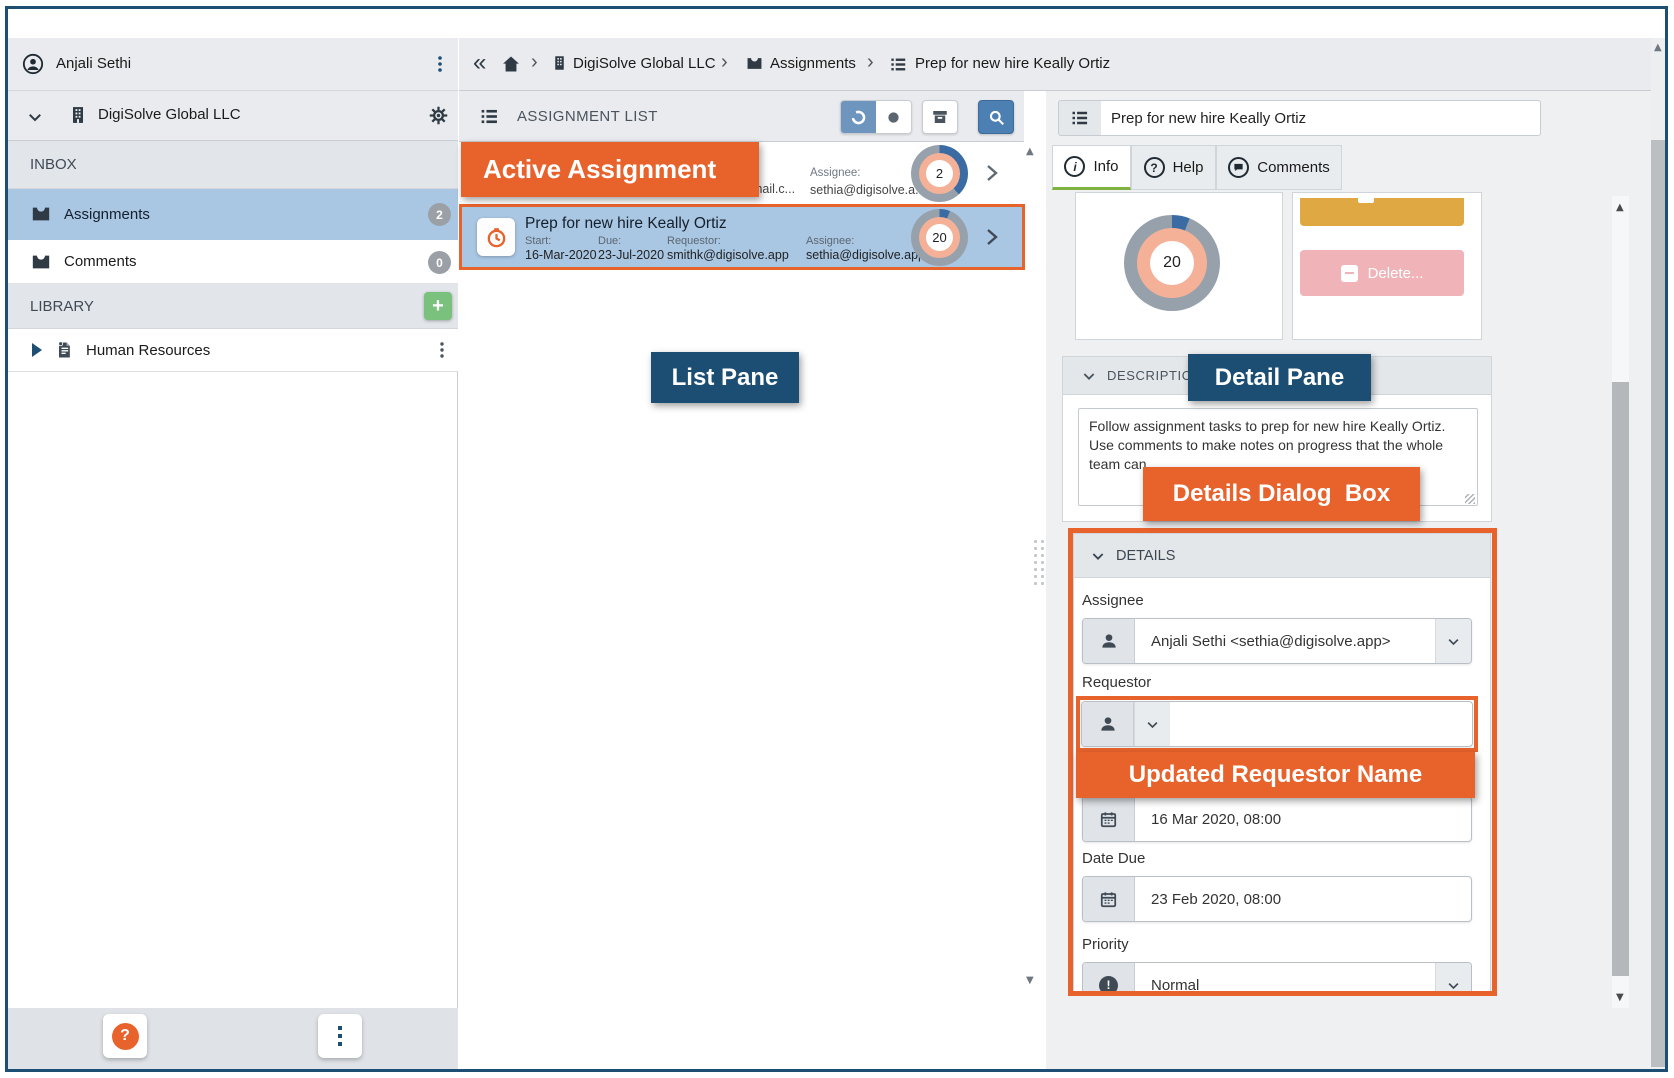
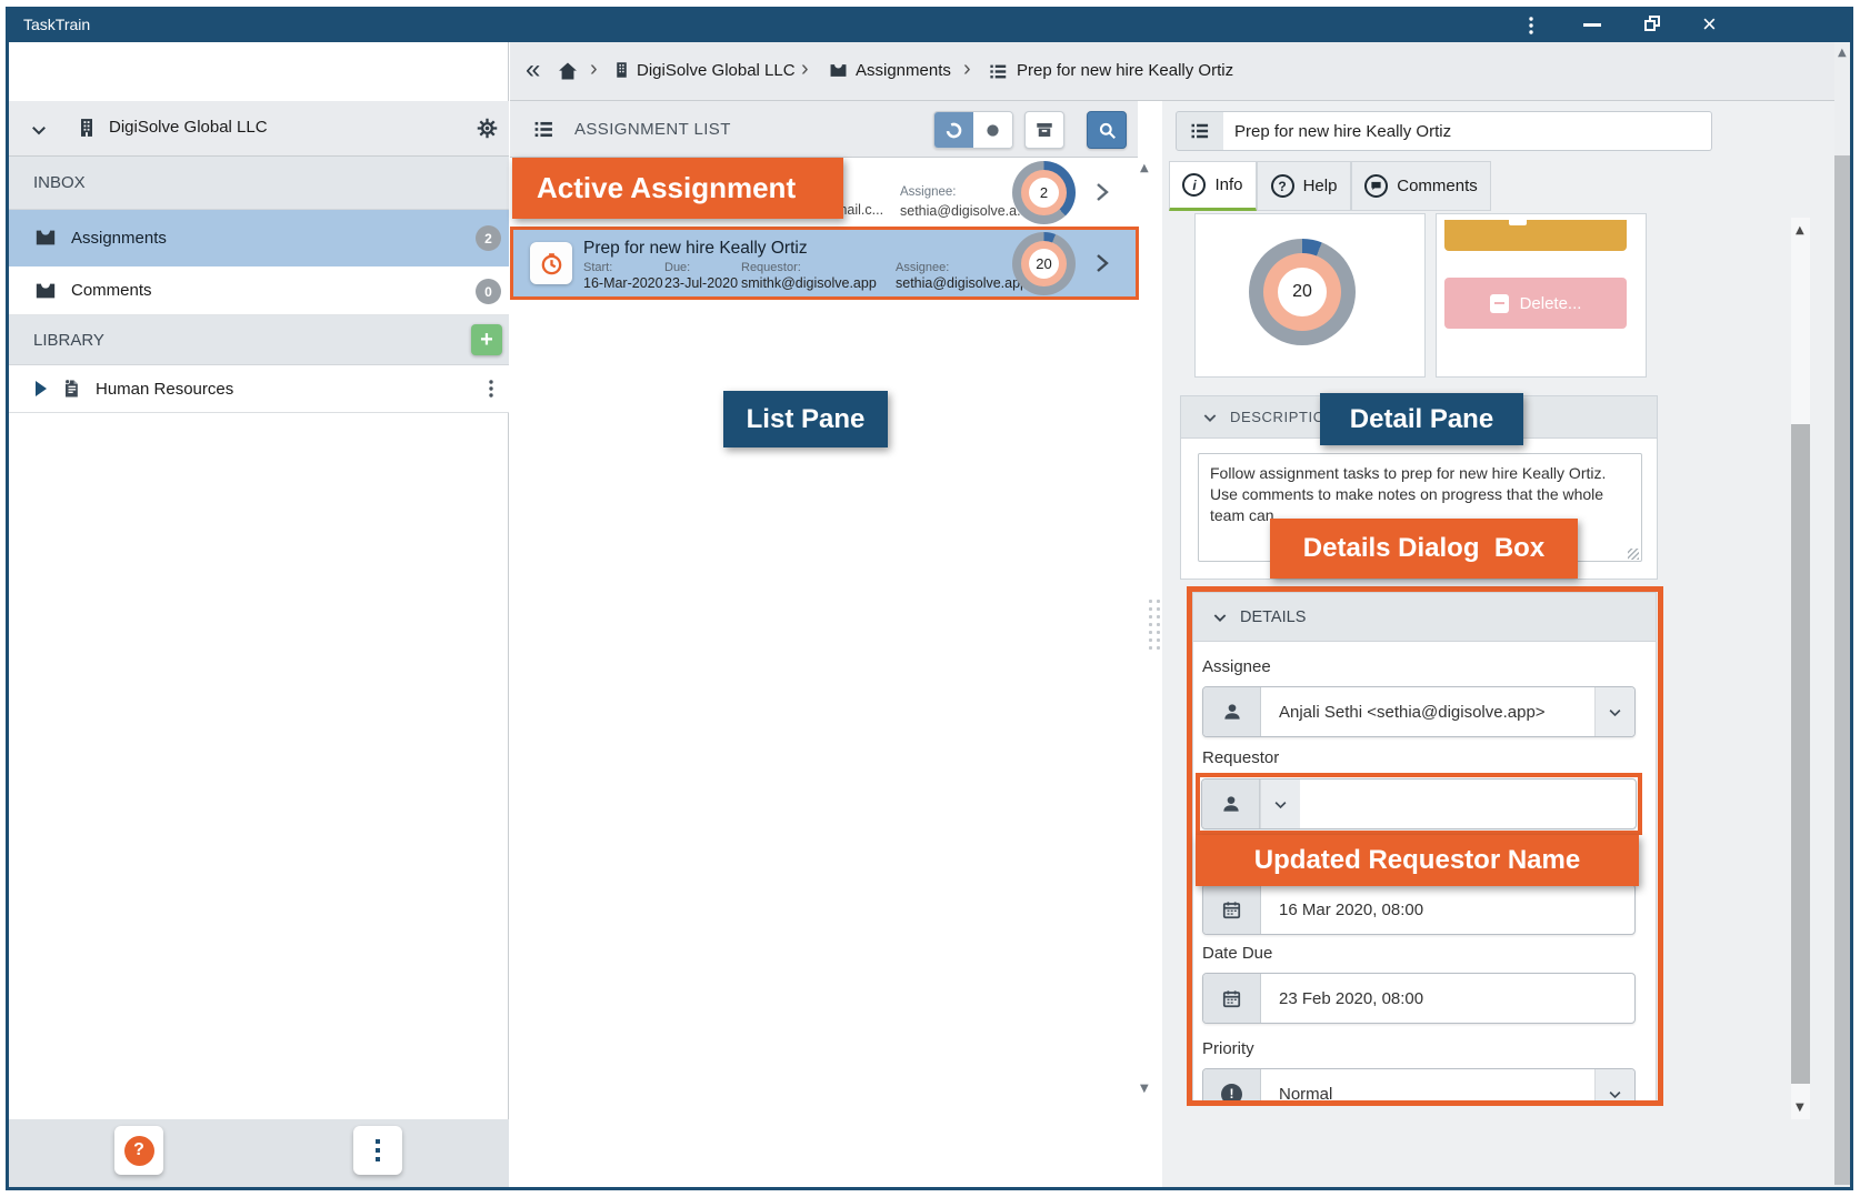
- Anjali Sethi
  DigiSolve Global LLC
  INBOX
  Assignments
  2
  Comments
  0
  LIBRARY
  +
  Human Resources
  ?
  «
  ›
  DigiSolve Global LLC
  ›
  Assignments
  ›
  Prep for new hire Keally Ortiz
  ASSIGNMENT LIST
  ail.c...
  Assignee:
  sethia@digisolve.a
  2
  Prep for new hire Keally Ortiz
  Start:
  16-Mar-2020
  Due:
  23-Jul-2020
  Requestor:
  smithk@digisolve.app
  Assignee:
  sethia@digisolve.ap
  20
  ▲
  ▼
  Prep for new hire Keally Ortiz
  i
  Info
  ?
  Help
  Comments
  20
  Delete...
  DESCRIPTI
  DETAILS
  Assignee
  Anjali Sethi <sethia@digisolve.app>
  Requestor
  16 Mar 2020, 08:00
  Date Due
  23 Feb 2020, 08:00
  Priority
  !
  Normal
  ▲
  ▼
  ▲
  Active Assignment
  List Pane
  Detail Pane
  Details Dialog Box
  Updated Requestor Name
+ TaskTrain
+ ×
